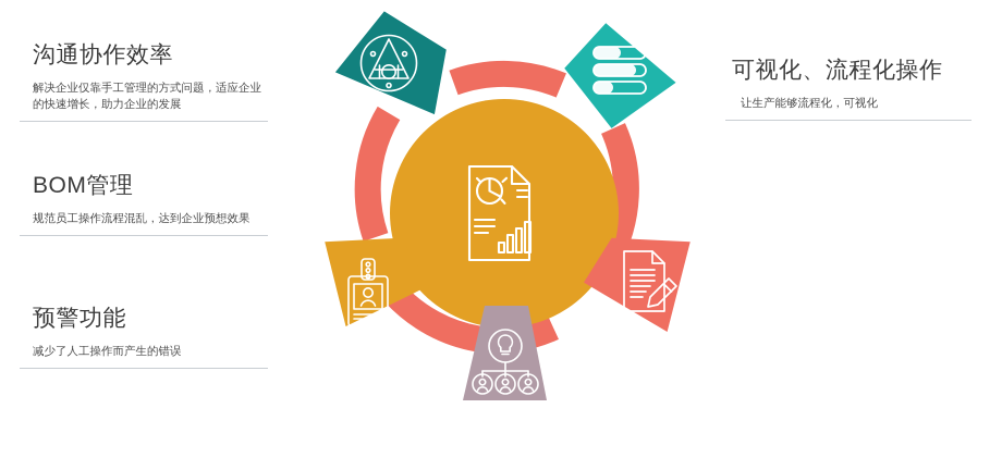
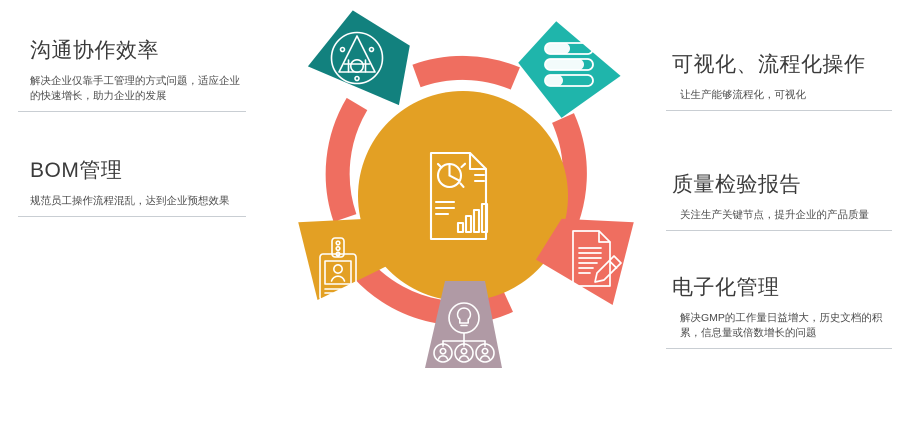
  沟通协作效率
  解决企业仅靠手工管理的方式问题，适应企业的快速增长，助力企业的发展
  BOM管理
  规范员工操作流程混乱，达到企业预想效果
- 预警功能
- 减少了人工操作而产生的错误
  可视化、流程化操作
  让生产能够流程化，可视化
+ 质量检验报告
+ 关注生产关键节点，提升企业的产品质量
+ 电子化管理
+ 解决GMP的工作量日益增大，历史文档的积累，信息量或倍数增长的问题
